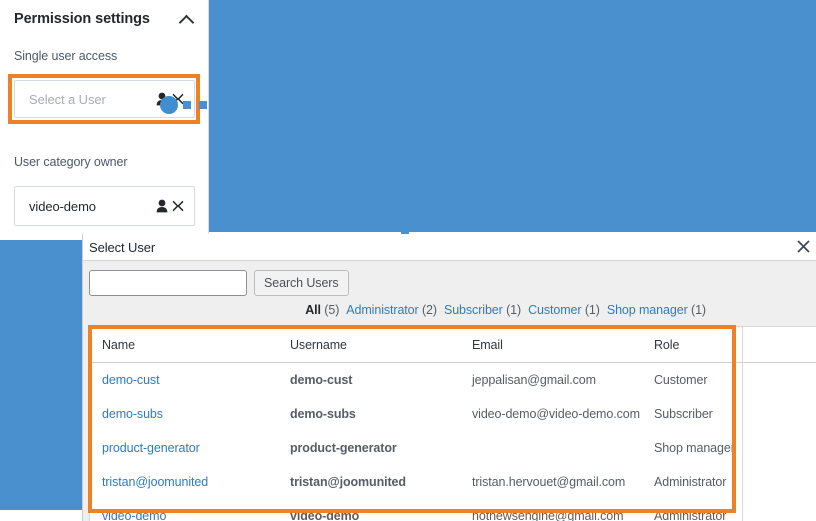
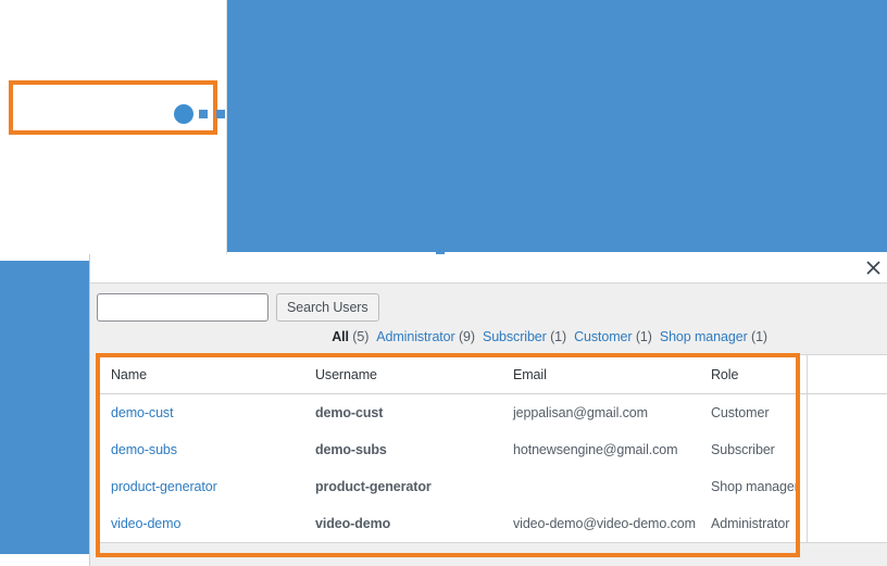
- Permission settings
- Single user access
- Select a User
- User category owner
- video-demo
- Select User
  Search Users
  All (5)
- Administrator (2)
+ Administrator (9)
  Subscriber (1)
  Customer (1)
  Shop manager (1)
  Name	Username	Email	Role
  demo-cust	demo-cust	jeppalisan@gmail.com	Customer
- demo-subs	demo-subs	video-demo@video-demo.com	Subscriber
+ demo-subs	demo-subs	hotnewsengine@gmail.com	Subscriber
  product-generator	product-generator		Shop manager
- tristan@joomunited	tristan@joomunited	tristan.hervouet@gmail.com	Administrator
- video-demo	video-demo	hotnewsengine@gmail.com	Administrator
+ video-demo	video-demo	video-demo@video-demo.com	Administrator
